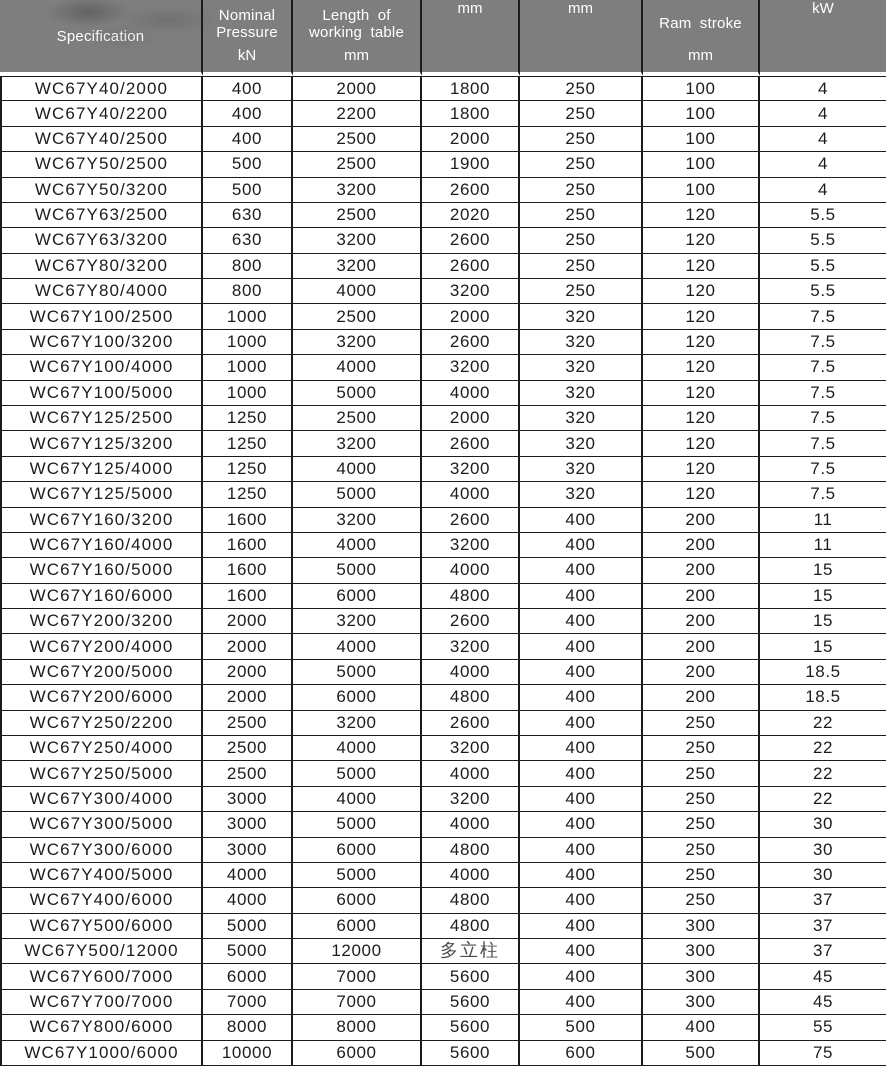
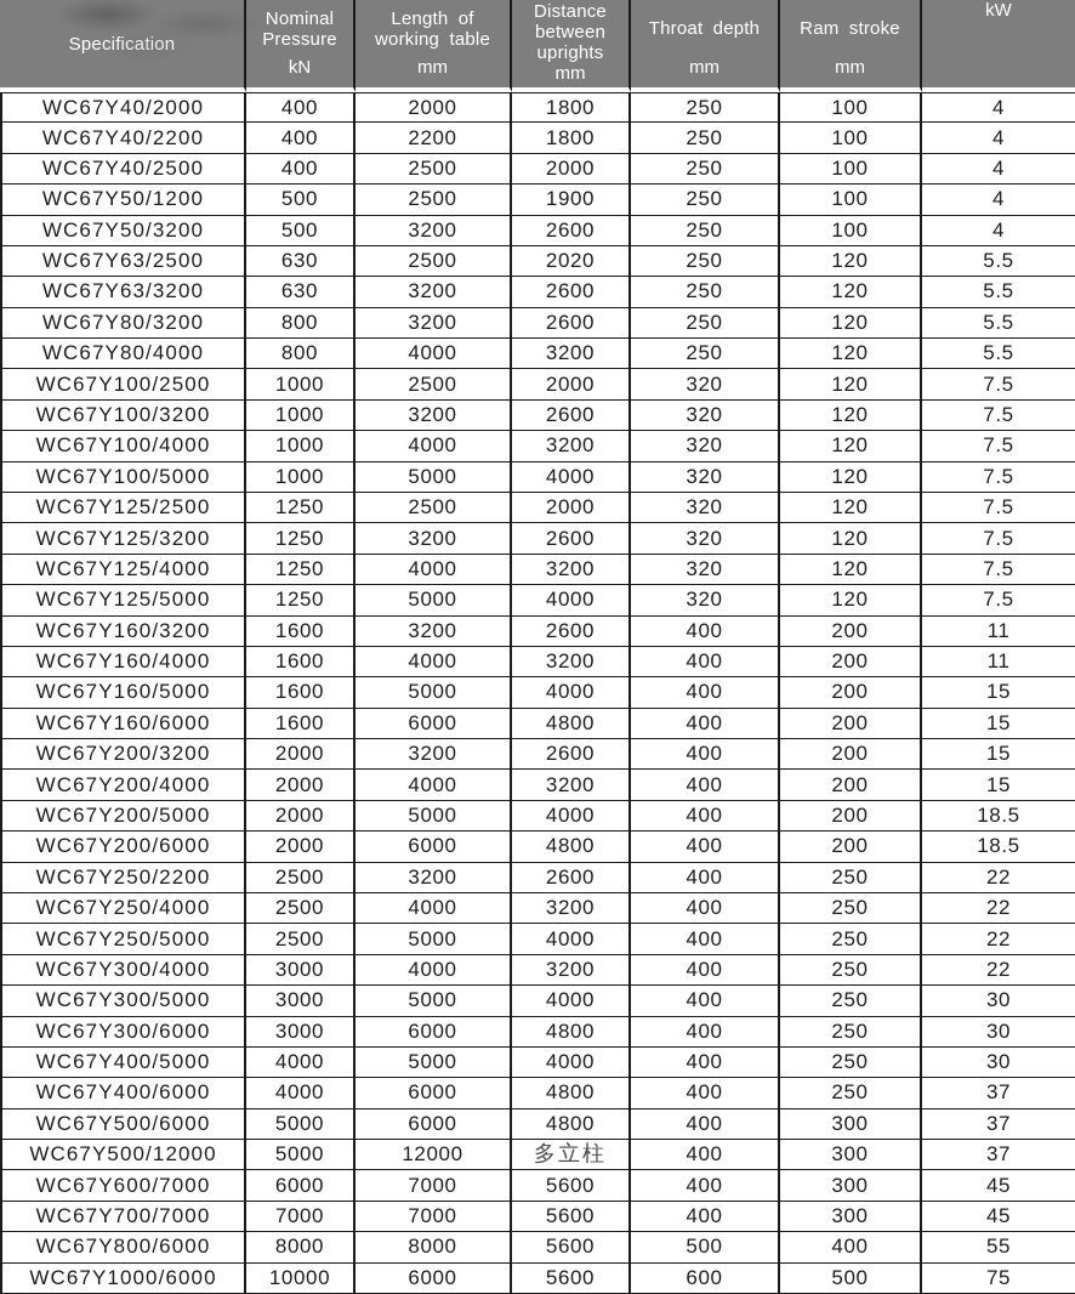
  Length of working table
  mm
+ Distance between uprights
  mm
+ Throat depth
  mm
  Ram stroke
  mm
  kW
  WC67Y40/2000
  400
  2000
  1800
  250
  100
  4
  WC67Y40/2200
  400
  2200
  1800
  250
  100
  4
  WC67Y40/2500
  400
  2500
  2000
  250
  100
  4
- WC67Y50/2500
+ WC67Y50/1200
  500
  2500
  1900
  250
  100
  4
  WC67Y50/3200
  500
  3200
  2600
  250
  100
  4
  WC67Y63/2500
  630
  2500
  2020
  250
  120
  5.5
  WC67Y63/3200
  630
  3200
  2600
  250
  120
  5.5
  WC67Y80/3200
  800
  3200
  2600
  250
  120
  5.5
  WC67Y80/4000
  800
  4000
  3200
  250
  120
  5.5
  WC67Y100/2500
  1000
  2500
  2000
  320
  120
  7.5
  WC67Y100/3200
  1000
  3200
  2600
  320
  120
  7.5
  WC67Y100/4000
  1000
  4000
  3200
  320
  120
  7.5
  WC67Y100/5000
  1000
  5000
  4000
  320
  120
  7.5
  WC67Y125/2500
  1250
  2500
  2000
  320
  120
  7.5
  WC67Y125/3200
  1250
  3200
  2600
  320
  120
  7.5
  WC67Y125/4000
  1250
  4000
  3200
  320
  120
  7.5
  WC67Y125/5000
  1250
  5000
  4000
  320
  120
  7.5
  WC67Y160/3200
  1600
  3200
  2600
  400
  200
  11
  WC67Y160/4000
  1600
  4000
  3200
  400
  200
  11
  WC67Y160/5000
  1600
  5000
  4000
  400
  200
  15
  WC67Y160/6000
  1600
  6000
  4800
  400
  200
  15
  WC67Y200/3200
  2000
  3200
  2600
  400
  200
  15
  WC67Y200/4000
  2000
  4000
  3200
  400
  200
  15
  WC67Y200/5000
  2000
  5000
  4000
  400
  200
  18.5
  WC67Y200/6000
  2000
  6000
  4800
  400
  200
  18.5
  WC67Y250/2200
  2500
  3200
  2600
  400
  250
  22
  WC67Y250/4000
  2500
  4000
  3200
  400
  250
  22
  WC67Y250/5000
  2500
  5000
  4000
  400
  250
  22
  WC67Y300/4000
  3000
  4000
  3200
  400
  250
  22
  WC67Y300/5000
  3000
  5000
  4000
  400
  250
  30
  WC67Y300/6000
  3000
  6000
  4800
  400
  250
  30
  WC67Y400/5000
  4000
  5000
  4000
  400
  250
  30
  WC67Y400/6000
  4000
  6000
  4800
  400
  250
  37
  WC67Y500/6000
  5000
  6000
  4800
  400
  300
  37
  WC67Y500/12000
  5000
  12000
  多立柱
  400
  300
  37
  WC67Y600/7000
  6000
  7000
  5600
  400
  300
  45
  WC67Y700/7000
  7000
  7000
  5600
  400
  300
  45
  WC67Y800/6000
  8000
  8000
  5600
  500
  400
  55
  WC67Y1000/6000
  10000
  6000
  5600
  600
  500
  75
